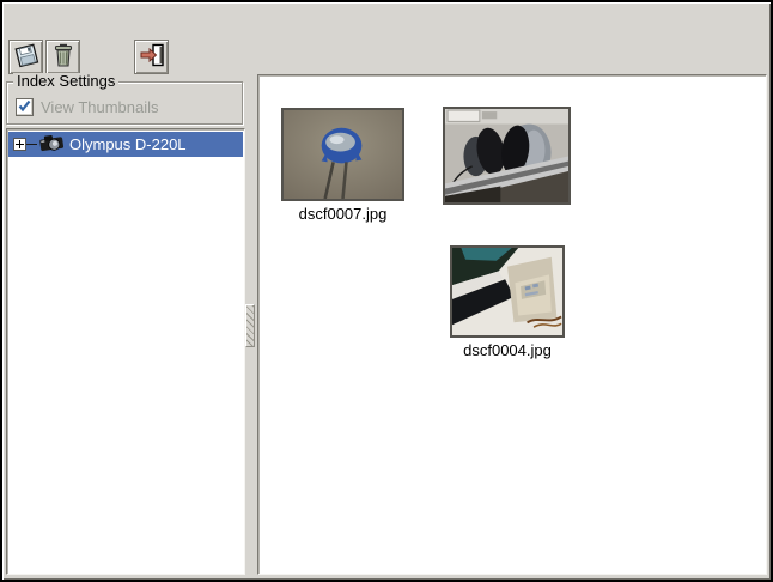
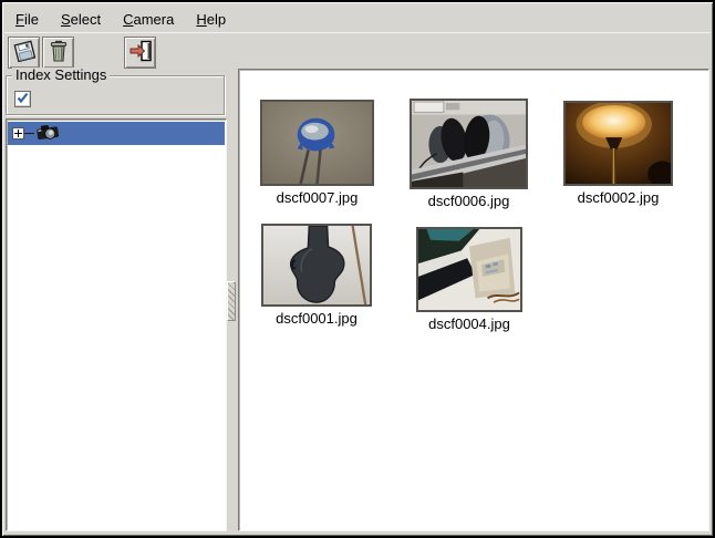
+ File
+ Select
+ Camera
+ Help
  Index Settings
- View Thumbnails
- Olympus D-220L
  dscf0007.jpg
+ dscf0006.jpg
+ dscf0002.jpg
+ dscf0001.jpg
  dscf0004.jpg
